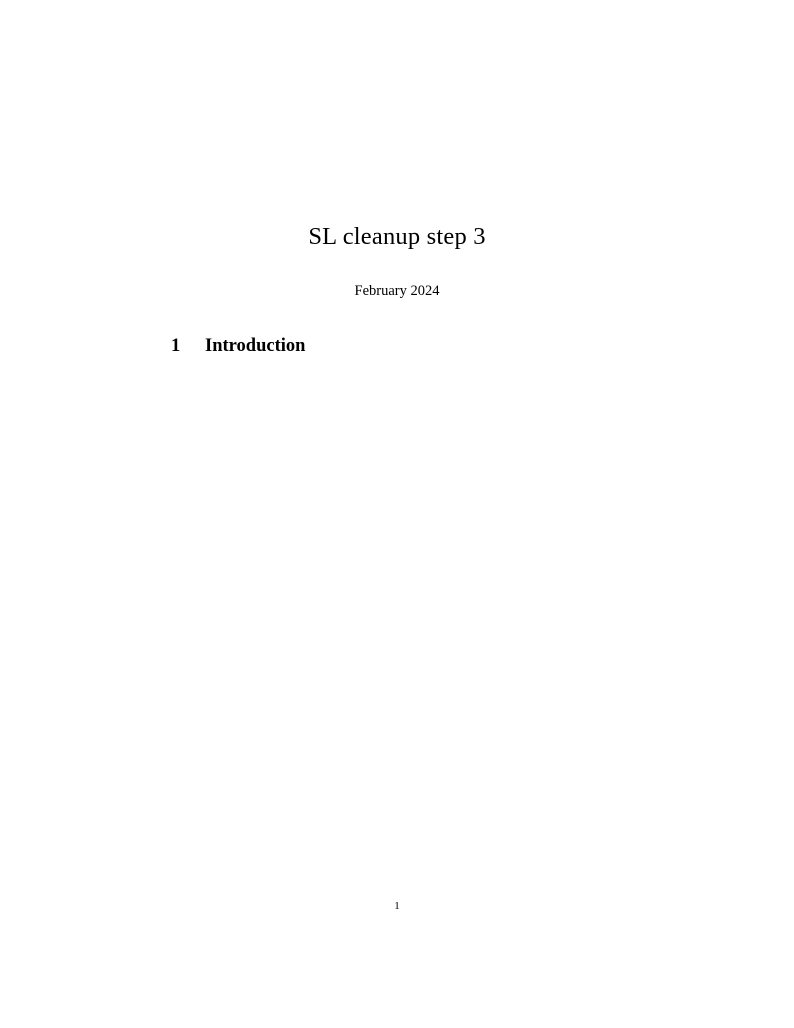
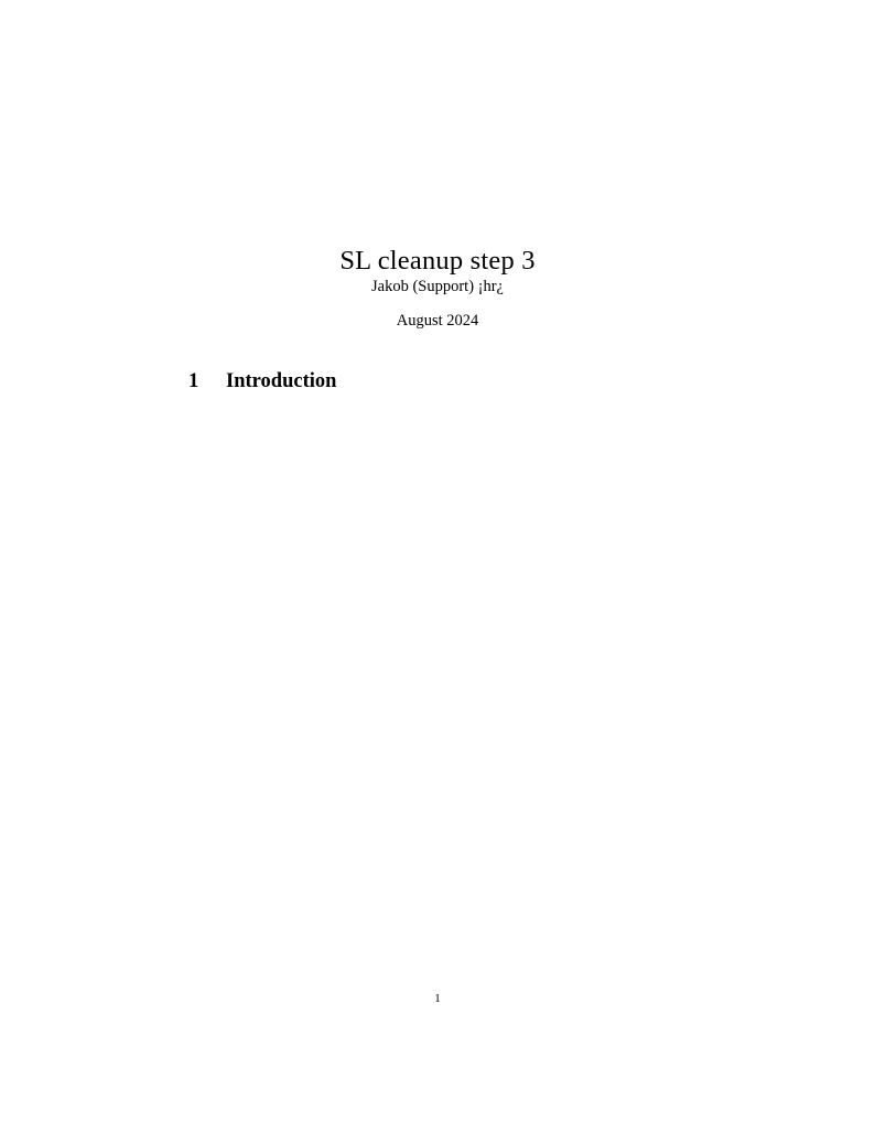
  SL cleanup step 3
+ Jakob (Support) ¡hr¿
- February 2024
+ August 2024
  1 Introduction
  1
